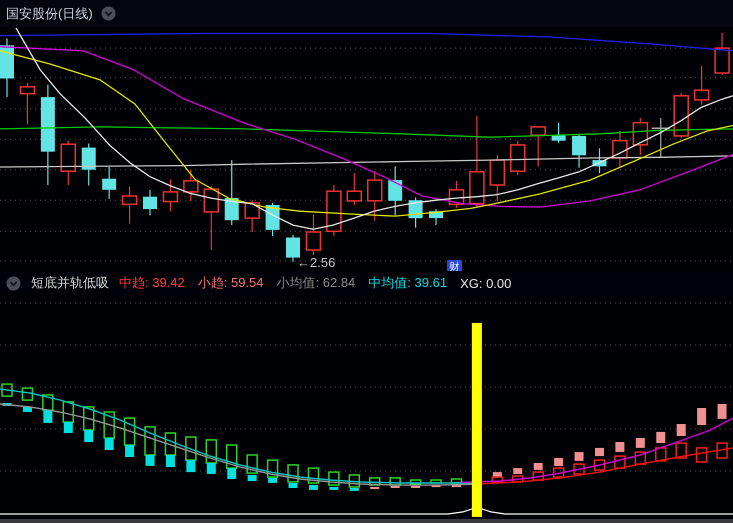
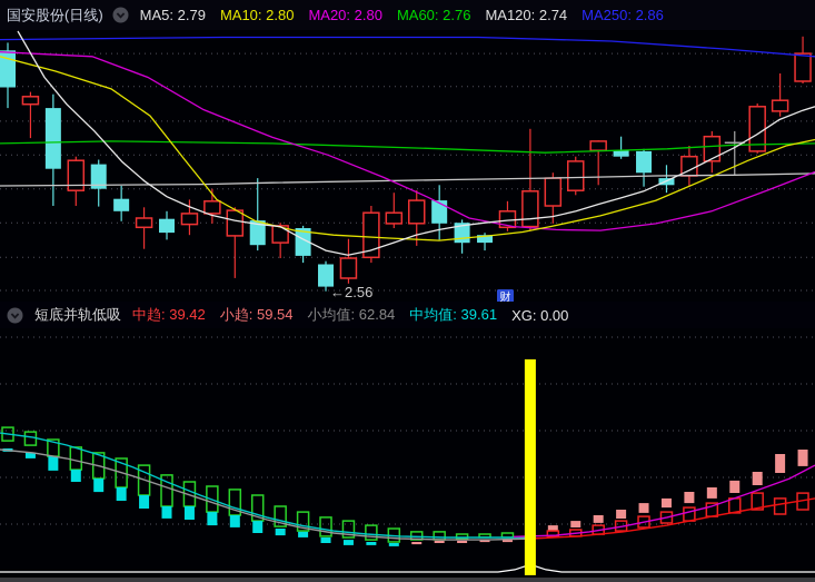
  ←2.56
  财
  国安股份(日线)
+ MA5: 2.79
+ MA10: 2.80
+ MA20: 2.80
+ MA60: 2.76
+ MA120: 2.74
+ MA250: 2.86
  短底并轨低吸
  中趋: 39.42
  小趋: 59.54
  小均值: 62.84
  中均值: 39.61
  XG: 0.00
